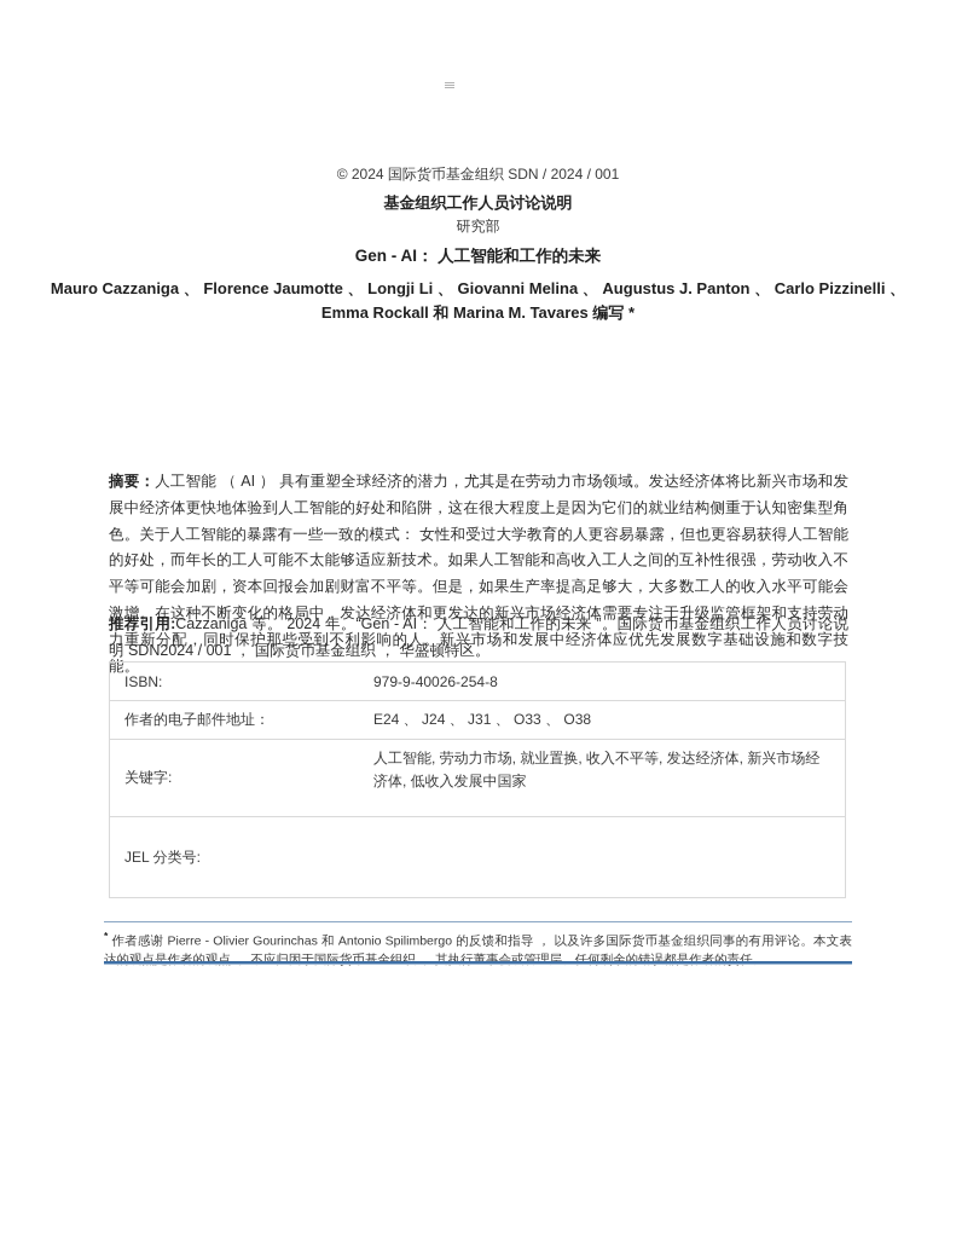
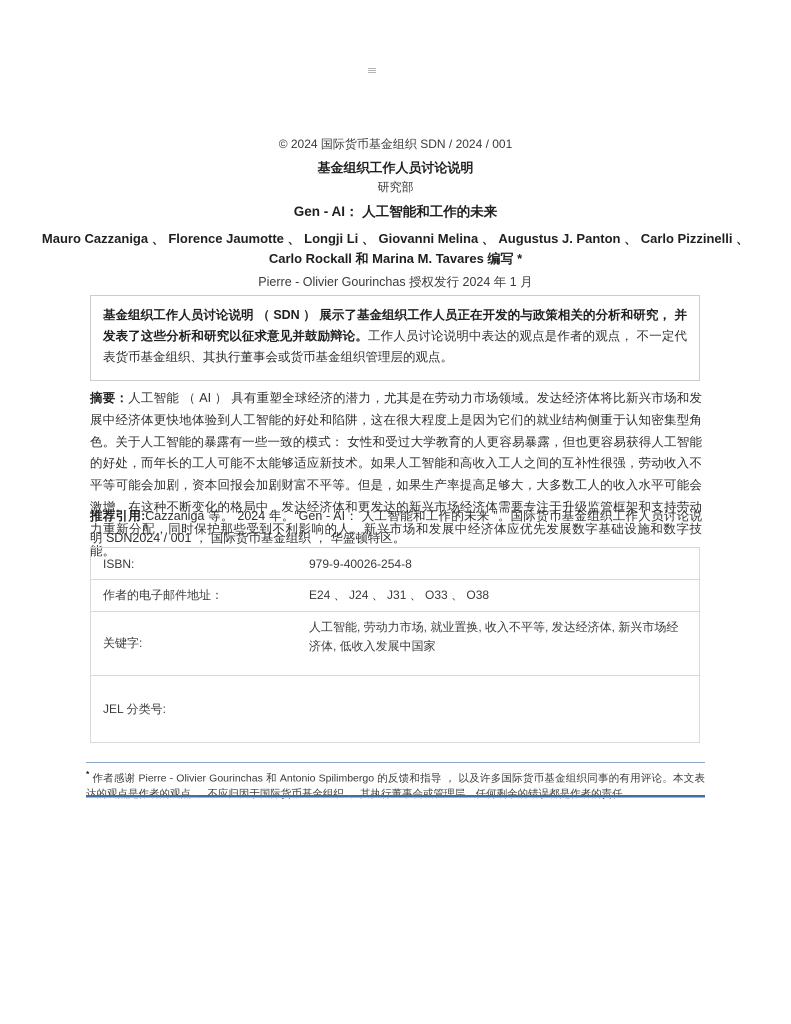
  © 2024 国际货币基金组织 SDN / 2024 / 001
  基金组织工作人员讨论说明
  研究部
  Gen - AI： 人工智能和工作的未来
  Mauro Cazzaniga 、 Florence Jaumotte 、 Longji Li 、 Giovanni Melina 、 Augustus J. Panton 、 Carlo Pizzinelli 、
- Emma Rockall 和 Marina M. Tavares 编写 *
+ Carlo Rockall 和 Marina M. Tavares 编写 *
+ Pierre - Olivier Gourinchas 授权发行 2024 年 1 月
+ 基金组织工作人员讨论说明 （ SDN ） 展示了基金组织工作人员正在开发的与政策相关的分析和研究， 并发表了这些分析和研究以征求意见并鼓励辩论。工作人员讨论说明中表达的观点是作者的观点， 不一定代表货币基金组织、其执行董事会或货币基金组织管理层的观点。
  摘要：人工智能 （ AI ） 具有重塑全球经济的潜力，尤其是在劳动力市场领域。发达经济体将比新兴市场和发展中经济体更快地体验到人工智能的好处和陷阱，这在很大程度上是因为它们的就业结构侧重于认知密集型角色。关于人工智能的暴露有一些一致的模式： 女性和受过大学教育的人更容易暴露，但也更容易获得人工智能的好处，而年长的工人可能不太能够适应新技术。如果人工智能和高收入工人之间的互补性很强，劳动收入不平等可能会加剧，资本回报会加剧财富不平等。但是，如果生产率提高足够大，大多数工人的收入水平可能会激增。在这种不断变化的格局中，发达经济体和更发达的新兴市场经济体需要专注于升级监管框架和支持劳动力重新分配，同时保护那些受到不利影响的人。新兴市场和发展中经济体应优先发展数字基础设施和数字技能。
  推荐引用:Cazzaniga 等。 2024 年。“Gen - AI： 人工智能和工作的未来 ”。国际货币基金组织工作人员讨论说明 SDN2024 / 001 ， 国际货币基金组织 ， 华盛顿特区。
  ISBN:
  979-9-40026-254-8
  作者的电子邮件地址：
  E24 、 J24 、 J31 、 O33 、 O38
  关键字:
  人工智能, 劳动力市场, 就业置换, 收入不平等, 发达经济体, 新兴市场经济体, 低收入发展中国家
  JEL 分类号:
  * 作者感谢 Pierre - Olivier Gourinchas 和 Antonio Spilimbergo 的反馈和指导 ， 以及许多国际货币基金组织同事的有用评论。本文表达的观点是作者的观点 ， 不应归因于国际货币基金组织 ， 其执行董事会或管理层。任何剩余的错误都是作者的责任。
